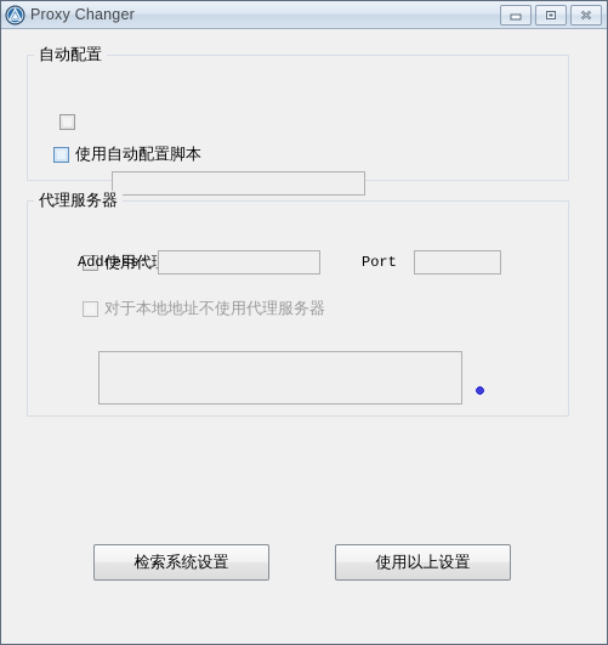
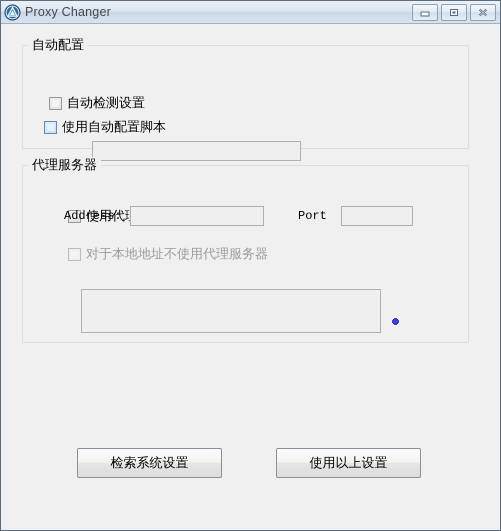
  Proxy Changer
  自动配置
+ 自动检测设置
  使用自动配置脚本
  代理服务器
  Address:
  Port
  对于本地地址不使用代理服务器
  检索系统设置
  使用以上设置
